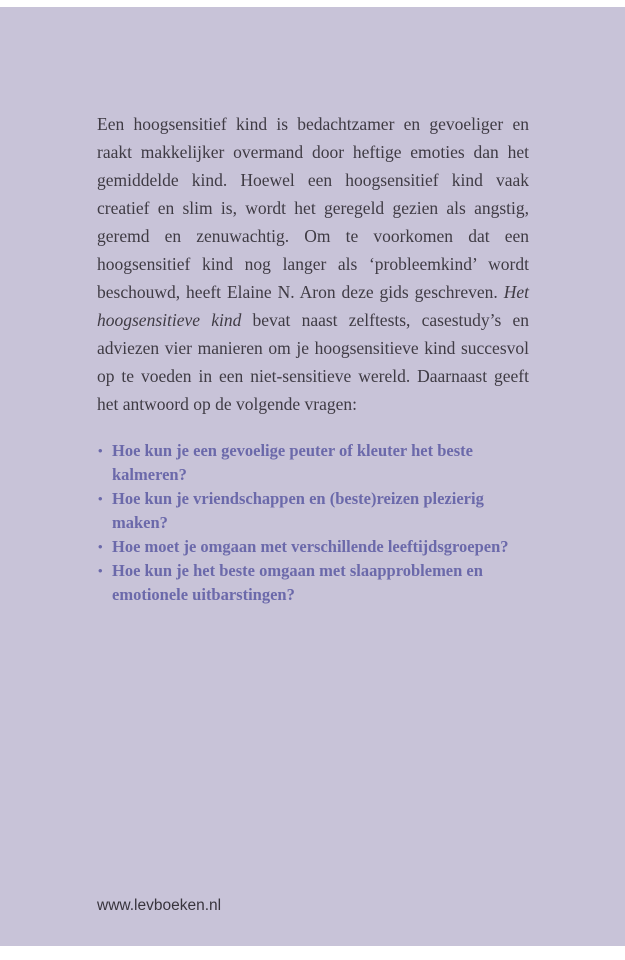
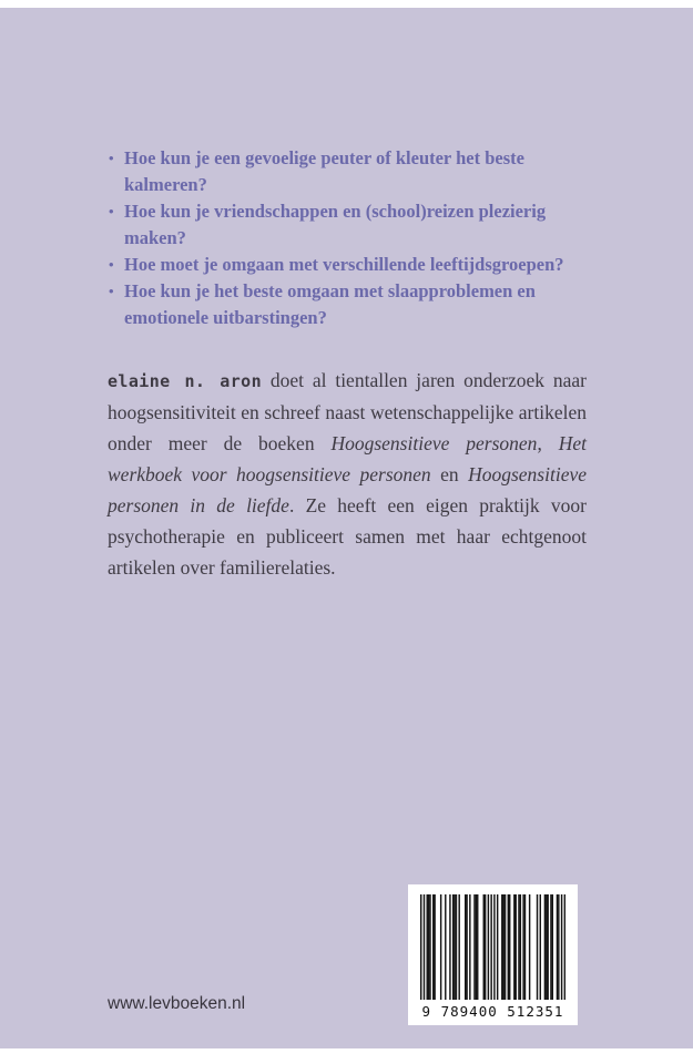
- Een hoogsensitief kind is bedachtzamer en gevoeliger en raakt makkelijker overmand door heftige emoties dan het gemiddelde kind. Hoewel een hoogsensitief kind vaak creatief en slim is, wordt het geregeld gezien als angstig, geremd en zenuwachtig. Om te voorkomen dat een hoogsensitief kind nog langer als ‘probleemkind’ wordt beschouwd, heeft Elaine N. Aron deze gids geschreven. Het hoogsensitieve kind bevat naast zelftests, casestudy’s en adviezen vier manieren om je hoogsensitieve kind succesvol op te voeden in een niet-sensitieve wereld. Daarnaast geeft het antwoord op de volgende vragen:
  •
  Hoe kun je een gevoelige peuter of kleuter het beste kalmeren?
  •
- Hoe kun je vriendschappen en (beste)reizen plezierig maken?
+ Hoe kun je vriendschappen en (school)reizen plezierig maken?
  •
  Hoe moet je omgaan met verschillende leeftijdsgroepen?
  •
  Hoe kun je het beste omgaan met slaapproblemen en emotionele uitbarstingen?
+ elaine n. aron doet al tientallen jaren onderzoek naar hoogsensitiviteit en schreef naast wetenschappelijke artikelen onder meer de boeken Hoogsensitieve personen, Het werkboek voor hoogsensitieve personen en Hoogsensitieve personen in de liefde. Ze heeft een eigen praktijk voor psychotherapie en publiceert samen met haar echtgenoot artikelen over familierelaties.
  www.levboeken.nl
+ 9 789400 512351
